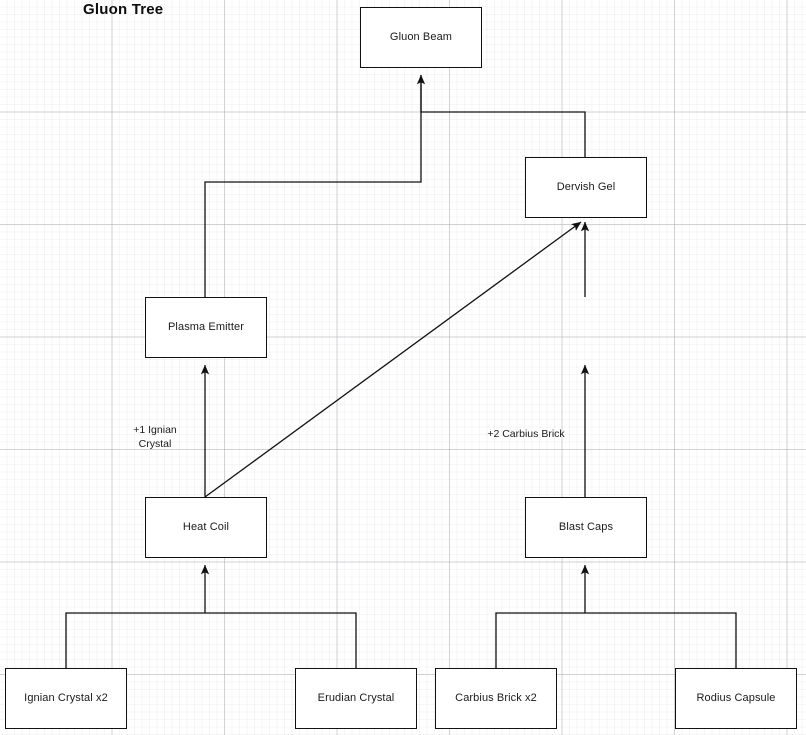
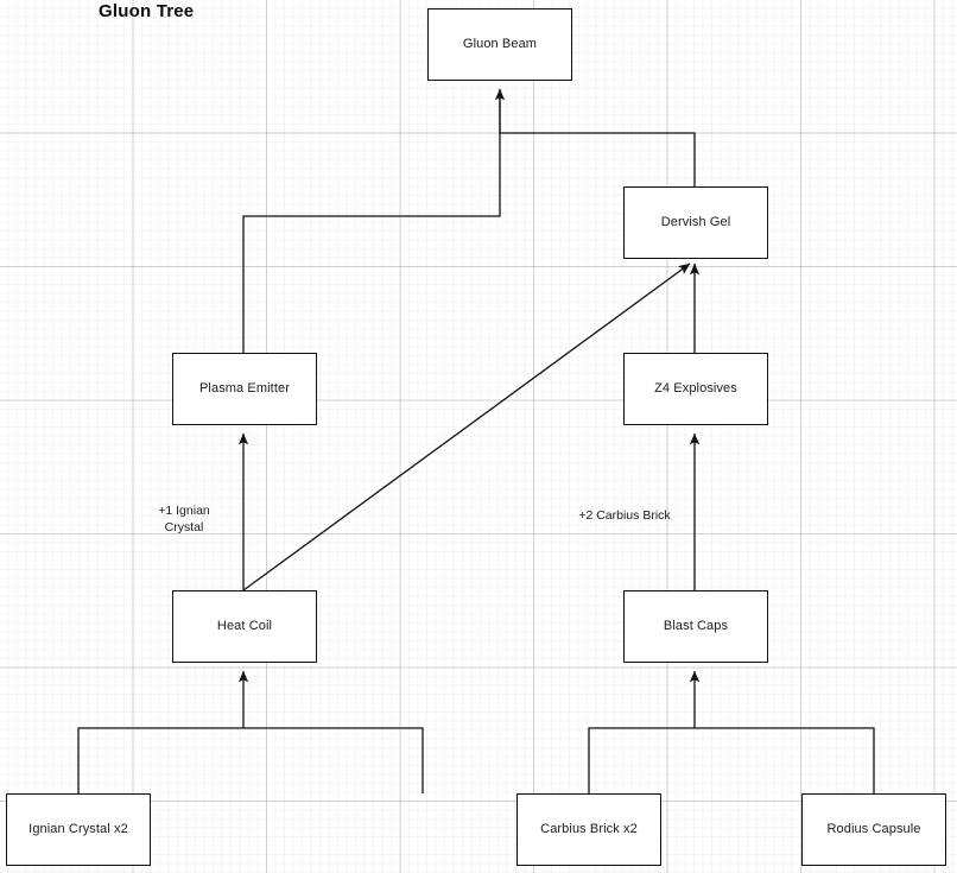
  Gluon Tree
  Gluon Beam
  Dervish Gel
  Plasma Emitter
+ Z4 Explosives
  Heat Coil
  Blast Caps
  Ignian Crystal x2
- Erudian Crystal
  Carbius Brick x2
  Rodius Capsule
  +1 Ignian
  Crystal
  +2 Carbius Brick
